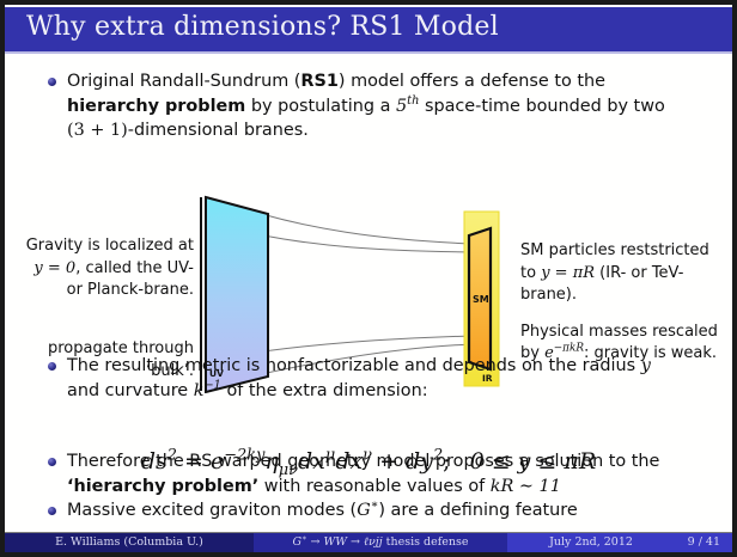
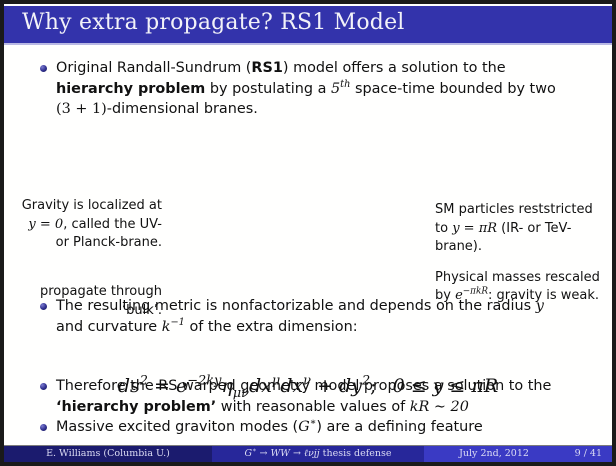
- Why extra dimensions? RS1 Model
+ Why extra propagate? RS1 Model
- Original Randall-Sundrum (RS1) model offers a defense to the
+ Original Randall-Sundrum (RS1) model offers a solution to the
  hierarchy problem by postulating a 5th space-time bounded by two
  (3 + 1)-dimensional branes.
- SM
- IR
- UV
  Gravity is localized at
  y = 0, called the UV-
  or Planck-brane.
  propagate through
  ‘bulk’.
  SM particles reststricted
  to y = πR (IR- or TeV-
  brane).
  Physical masses rescaled
  by e−πkR: gravity is weak.
  The resulting metric is nonfactorizable and depends on the radius y
  and curvature k−1 of the extra dimension:
  ds2 = e−2kyημνdxμdxν + dy2; 0 ≤ y ≤ πR
  Therefore the RS warped geometry model proposes a solution to the
- ‘hierarchy problem’ with reasonable values of kR ∼ 11
+ ‘hierarchy problem’ with reasonable values of kR ∼ 20
  Massive excited graviton modes (G∗) are a defining feature
  E. Williams (Columbia U.)
  G∗ → WW → ℓνjj thesis defense
  July 2nd, 2012
  9 / 41
